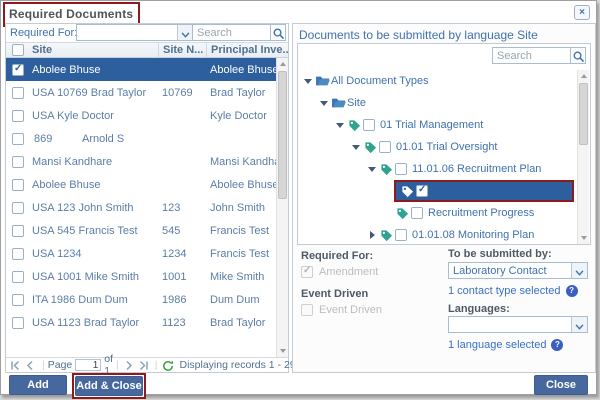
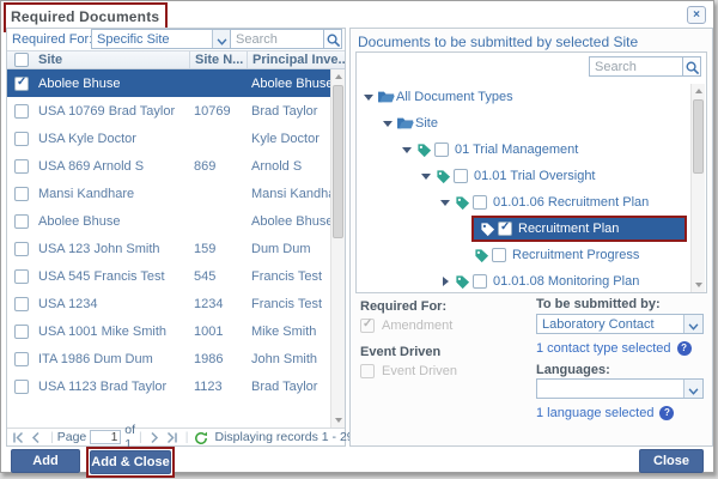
  Required Documents
  ×
  Required For
+ Specific Site
  Search
  Site
  Site N...
  Principal Inve..
  Abolee Bhuse
  Abolee Bhus
  USA 10769 Brad Taylor
  10769
  Brad Taylor
  USA Kyle Doctor
  Kyle Doctor
+ USA 869 Arnold S
  869
  Arnold S
  Mansi Kandhare
  Mansi Kandh
  Abolee Bhuse
  Abolee Bhus
  USA 123 John Smith
- 123
+ 159
- John Smith
+ Dum Dum
  USA 545 Francis Test
  545
  Francis Test
  USA 1234
  1234
  Francis Test
  USA 1001 Mike Smith
  1001
  Mike Smith
  ITA 1986 Dum Dum
  1986
- Dum Dum
+ John Smith
  USA 1123 Brad Taylor
  1123
  Brad Taylor
  |
  Page
  1
  of 1
  |
  |
  Displaying records 1 - 2
- Documents to be submitted by language Site
+ Documents to be submitted by selected Site
  Search
  All Document Types
  Site
  01 Trial Management
  01.01 Trial Oversight
- 11.01.06 Recruitment Plan
+ 01.01.06 Recruitment Plan
+ Recruitment Plan
  Recruitment Progress
  01.01.08 Monitoring Plan
  Required For:
  Amendment
  Event Driven
  Event Driven
  To be submitted by:
  Laboratory Contact
  1 contact type selected
  ?
  Languages:
  1 language selected
  ?
  Add
  Add & Close
  Close
